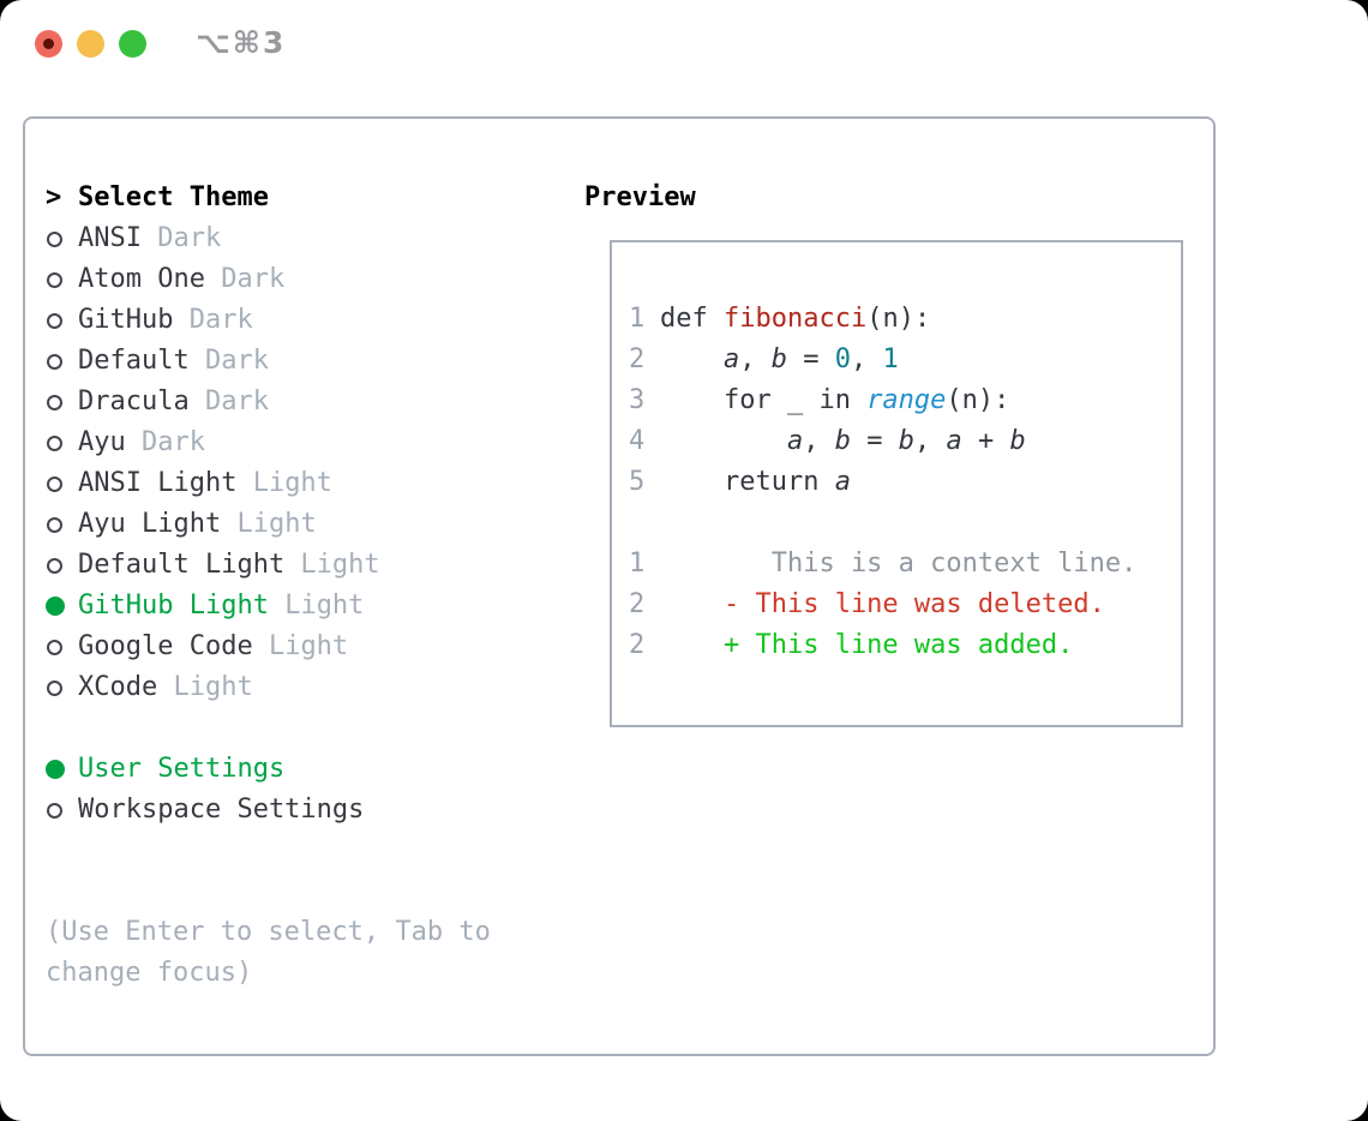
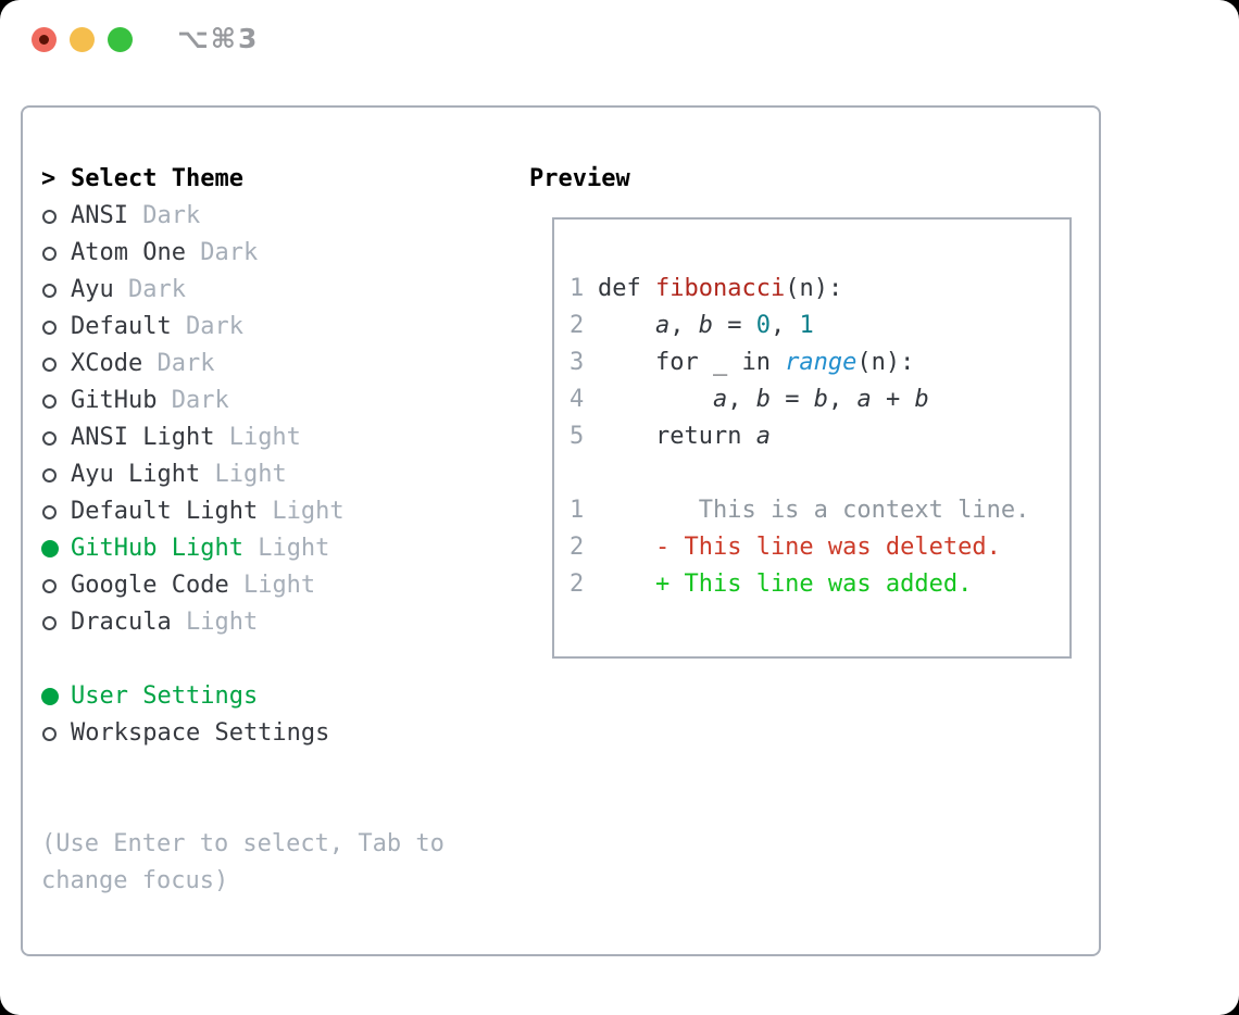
  ⌥⌘3
  >
  Select Theme
  ANSI
  Dark
  Atom One
  Dark
- GitHub
+ Ayu
  Dark
  Default
  Dark
- Dracula
+ XCode
  Dark
- Ayu
+ GitHub
  Dark
  ANSI Light
  Light
  Ayu Light
  Light
  Default Light
  Light
  GitHub Light
  Light
  Google Code
  Light
- XCode
+ Dracula
  Light
  User Settings
  Workspace Settings
  (Use Enter to select, Tab to change focus)
  Preview
  1 def fibonacci(n):
  2 a, b = 0, 1
  3 for _ in range(n):
  4 a, b = b, a + b
  5 return a
  1 This is a context line.
  2 - This line was deleted.
  2 + This line was added.
